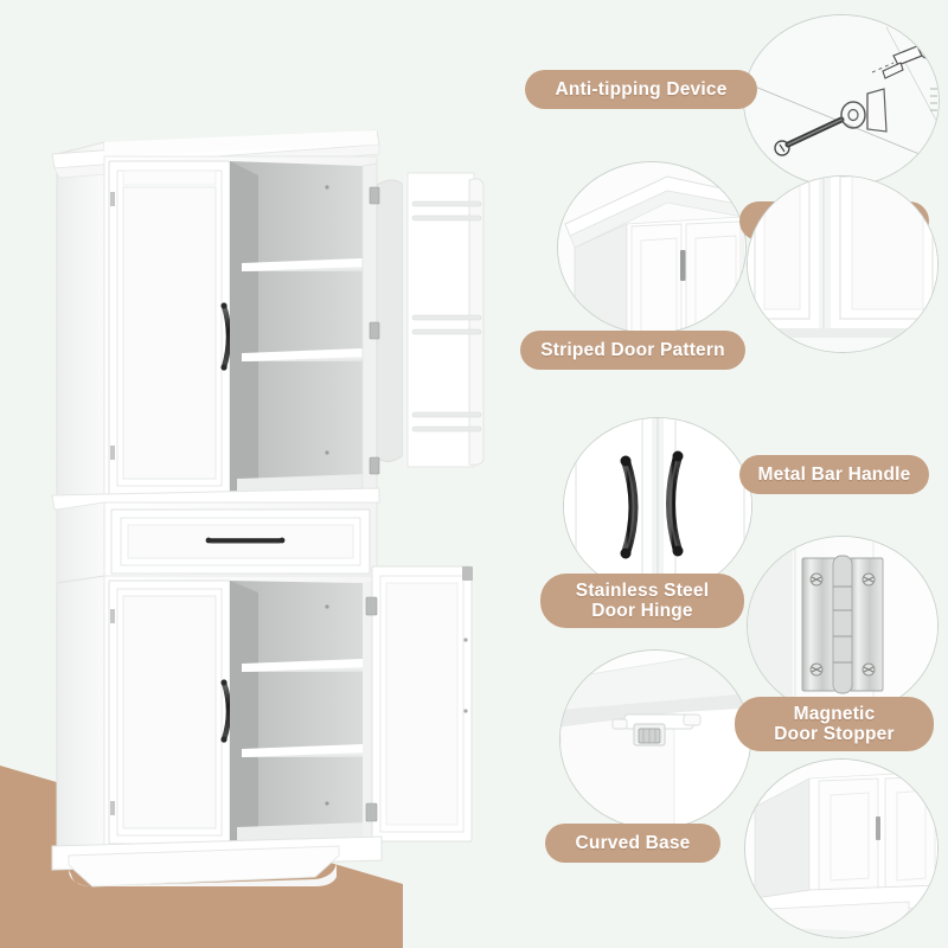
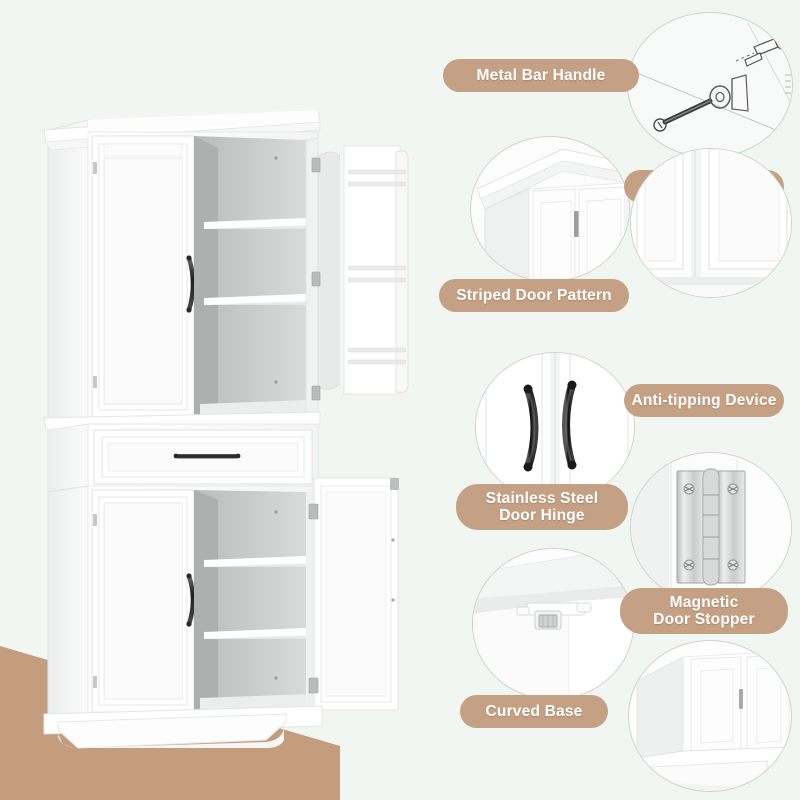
- Anti-tipping Device
+ Metal Bar Handle
  Striped Door Pattern
- Metal Bar Handle
+ Anti-tipping Device
  Stainless Steel
  Door Hinge
  Magnetic
  Door Stopper
  Curved Base
